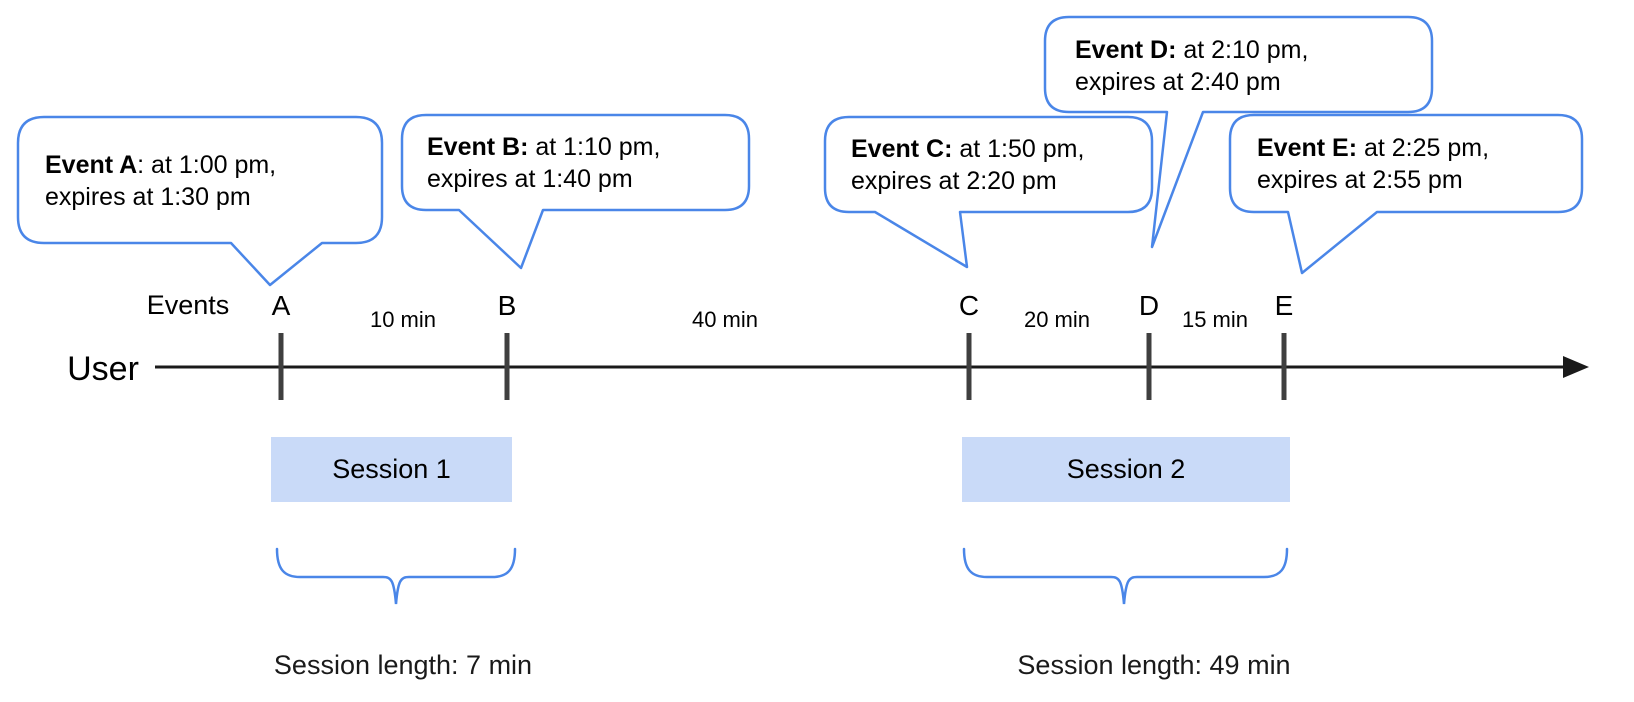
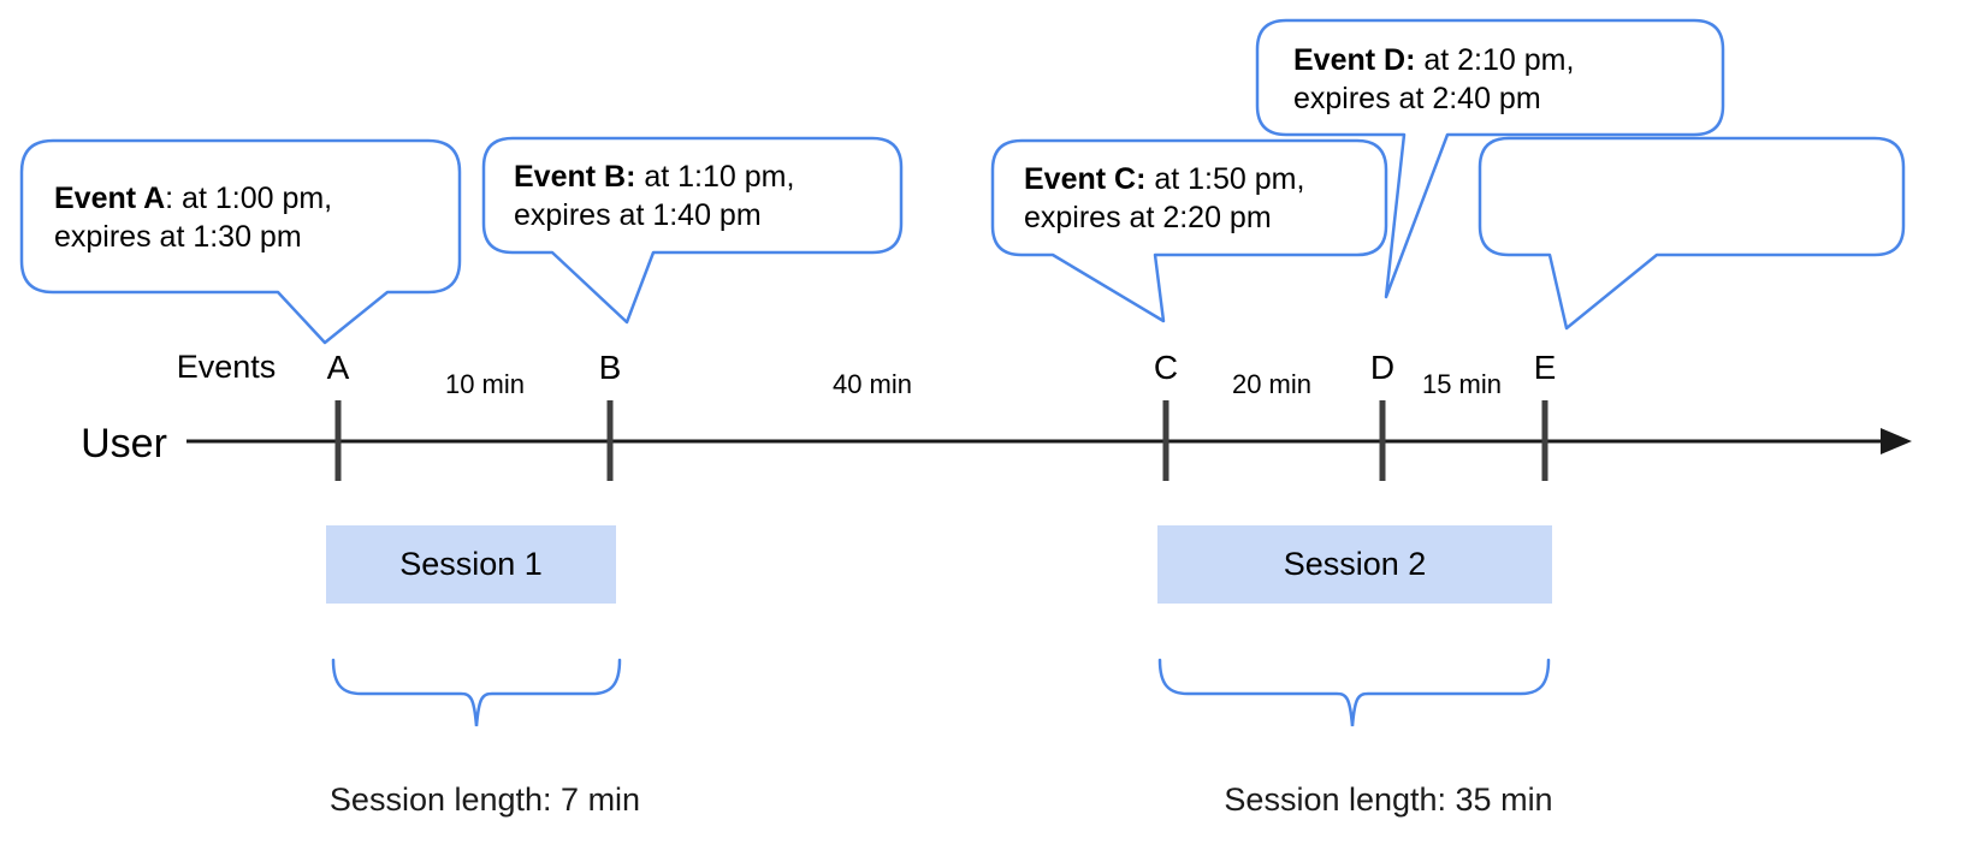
  Event A: at 1:00 pm,
  expires at 1:30 pm
  Event B: at 1:10 pm,
  expires at 1:40 pm
  Event C: at 1:50 pm,
  expires at 2:20 pm
  Event D: at 2:10 pm,
  expires at 2:40 pm
- Event E: at 2:25 pm,
- expires at 2:55 pm
  Events
  User
  A
  B
  C
  D
  E
  10 min
  40 min
  20 min
  15 min
  Session 1
  Session 2
  Session length: 7 min
- Session length: 49 min
+ Session length: 35 min
